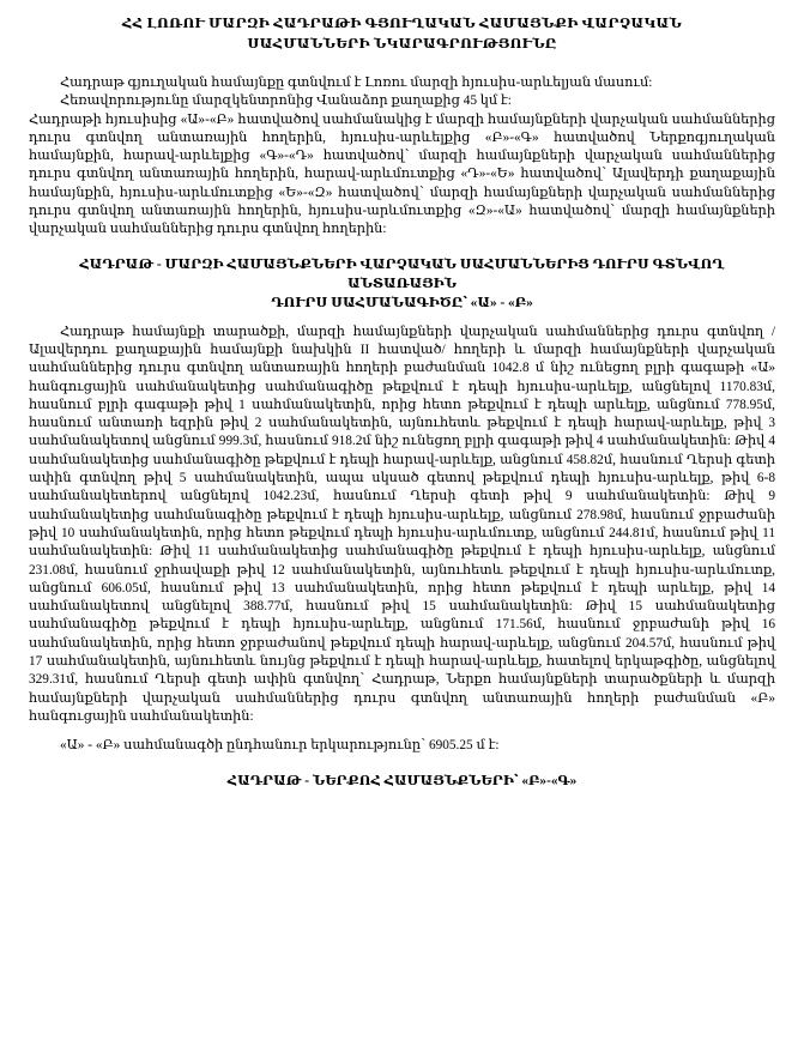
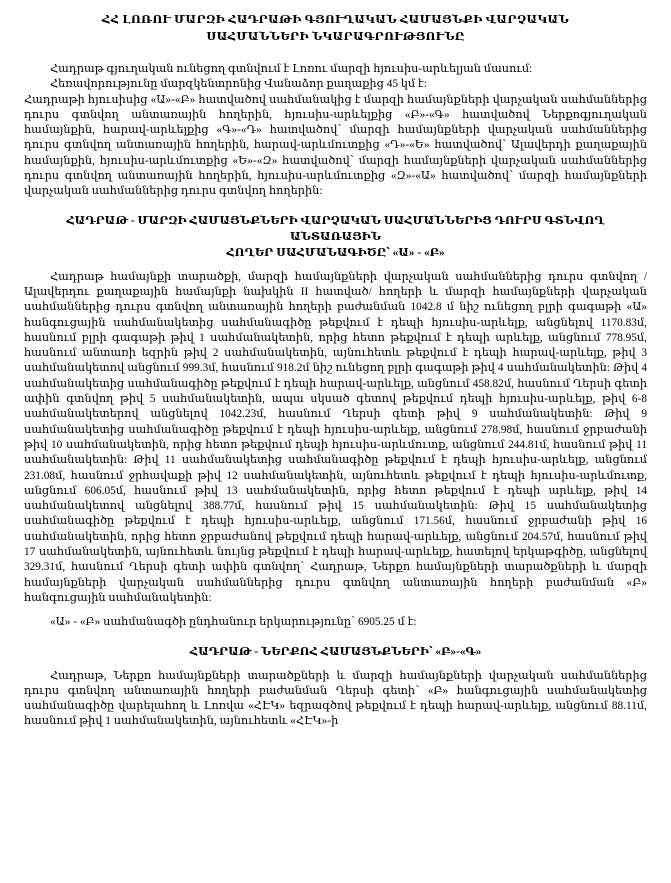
  ՀՀ ԼՈՌՈՒ ՄԱՐԶԻ ՀԱԴՐԱԹԻ ԳՅՈՒՂԱԿԱՆ ՀԱՄԱՅՆՔԻ ՎԱՐՉԱԿԱՆ
  ՍԱՀՄԱՆՆԵՐԻ ՆԿԱՐԱԳՐՈՒԹՅՈՒՆԸ
- Հադրաթ գյուղական համայնքը գտնվում է Լոռու մարզի հյուսիս-արևելյան մասում:
+ Հադրաթ գյուղական ունեցող գտնվում է Լոռու մարզի հյուսիս-արևելյան մասում:
  Հեռավորությունը մարզկենտրոնից Վանաձոր քաղաքից 45 կմ է:
  Հադրաթի հյուսիսից «Ա»-«Բ» հատվածով սահմանակից է մարզի համայնքների վարչական սահմաններից դուրս գտնվող անտառային հողերին, հյուսիս-արևելքից «Բ»-«Գ» հատվածով Ներքոգյուղական համայնքին, հարավ-արևելքից «Գ»-«Դ» հատվածով՝ մարզի համայնքների վարչական սահմաններից դուրս գտնվող անտառային հողերին, հարավ-արևմուտքից «Դ»-«Ե» հատվածով՝ Ալավերդի քաղաքային համայնքին, հյուսիս-արևմուտքից «Ե»-«Զ» հատվածով՝ մարզի համայնքների վարչական սահմաններից դուրս գտնվող անտառային հողերին, հյուսիս-արևմուտքից «Զ»-«Ա» հատվածով՝ մարզի համայնքների վարչական սահմաններից դուրս գտնվող հողերին:
  ՀԱԴՐԱԹ - ՄԱՐԶԻ ՀԱՄԱՅՆՔՆԵՐԻ ՎԱՐՉԱԿԱՆ ՍԱՀՄԱՆՆԵՐԻՑ ԴՈՒՐՍ ԳՏՆՎՈՂ ԱՆՏԱՌԱՅԻՆ
- ԴՈՒՐՍ ՍԱՀՄԱՆԱԳԻԾԸ՝ «Ա» - «Բ»
+ ՀՈՂԵՐ ՍԱՀՄԱՆԱԳԻԾԸ՝ «Ա» - «Բ»
  Հադրաթ համայնքի տարածքի, մարզի համայնքների վարչական սահմաններից դուրս գտնվող /Ալավերդու քաղաքային համայնքի նախկին II հատված/ հողերի և մարզի համայնքների վարչական սահմաններից դուրս գտնվող անտառային հողերի բաժանման 1042.8 մ նիշ ունեցող բլրի գագաթի «Ա» հանգուցային սահմանակետից սահմանագիծը թեքվում է դեպի հյուսիս-արևելք, անցնելով 1170.83մ, հասնում բլրի գագաթի թիվ 1 սահմանակետին, որից հետո թեքվում է դեպի արևելք, անցնում 778.95մ, հասնում անտառի եզրին թիվ 2 սահմանակետին, այնուհետև թեքվում է դեպի հարավ-արևելք, թիվ 3 սահմանակետով անցնում 999.3մ, հասնում 918.2մ նիշ ունեցող բլրի գագաթի թիվ 4 սահմանակետին: Թիվ 4 սահմանակետից սահմանագիծը թեքվում է դեպի հարավ-արևելք, անցնում 458.82մ, հասնում Ղերսի գետի ափին գտնվող թիվ 5 սահմանակետին, ապա սկսած գետով թեքվում դեպի հյուսիս-արևելք, թիվ 6-8 սահմանակետերով անցնելով 1042.23մ, հասնում Ղերսի գետի թիվ 9 սահմանակետին: Թիվ 9 սահմանակետից սահմանագիծը թեքվում է դեպի հյուսիս-արևելք, անցնում 278.98մ, հասնում ջրբաժանի թիվ 10 սահմանակետին, որից հետո թեքվում դեպի հյուսիս-արևմուտք, անցնում 244.81մ, հասնում թիվ 11 սահմանակետին: Թիվ 11 սահմանակետից սահմանագիծը թեքվում է դեպի հյուսիս-արևելք, անցնում 231.08մ, հասնում ջրհավաքի թիվ 12 սահմանակետին, այնուհետև թեքվում է դեպի հյուսիս-արևմուտք, անցնում 606.05մ, հասնում թիվ 13 սահմանակետին, որից հետո թեքվում է դեպի արևելք, թիվ 14 սահմանակետով անցնելով 388.77մ, հասնում թիվ 15 սահմանակետին: Թիվ 15 սահմանակետից սահմանագիծը թեքվում է դեպի հյուսիս-արևելք, անցնում 171.56մ, հասնում ջրբաժանի թիվ 16 սահմանակետին, որից հետո ջրբաժանով թեքվում դեպի հարավ-արևելք, անցնում 204.57մ, հասնում թիվ 17 սահմանակետին, այնուհետև նույնց թեքվում է դեպի հարավ-արևելք, հատելով երկաթգիծը, անցնելով 329.31մ, հասնում Ղերսի գետի ափին գտնվող՝ Հադրաթ, Ներքո համայնքների տարածքների և մարզի համայնքների վարչական սահմաններից դուրս գտնվող անտառային հողերի բաժանման «Բ» հանգուցային սահմանակետին:
  «Ա» - «Բ» սահմանագծի ընդհանուր երկարությունը՝ 6905.25 մ է:
  ՀԱԴՐԱԹ - ՆԵՐՔՈՀ ՀԱՄԱՅՆՔՆԵՐԻ՝ «Բ»-«Գ»
+ Հադրաթ, Ներքո համայնքների տարածքների և մարզի համայնքների վարչական սահմաններից դուրս գտնվող անտառային հողերի բաժանման Ղերսի գետի՝ «Բ» հանգուցային սահմանակետից սահմանագիծը վարելահող և Լոռվա «ՀԷԿ» եզրագծով թեքվում է դեպի հարավ-արևելք, անցնում 88.11մ, հասնում թիվ 1 սահմանակետին, այնուհետև «ՀԷԿ»-ի
